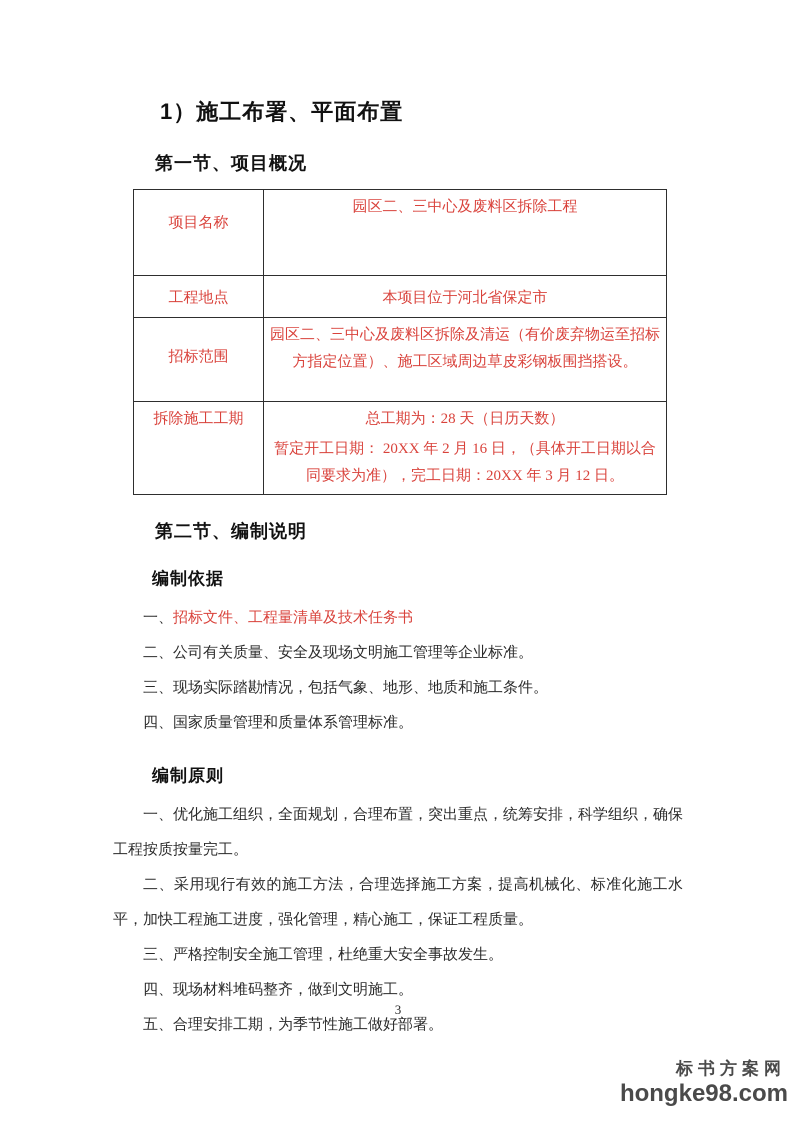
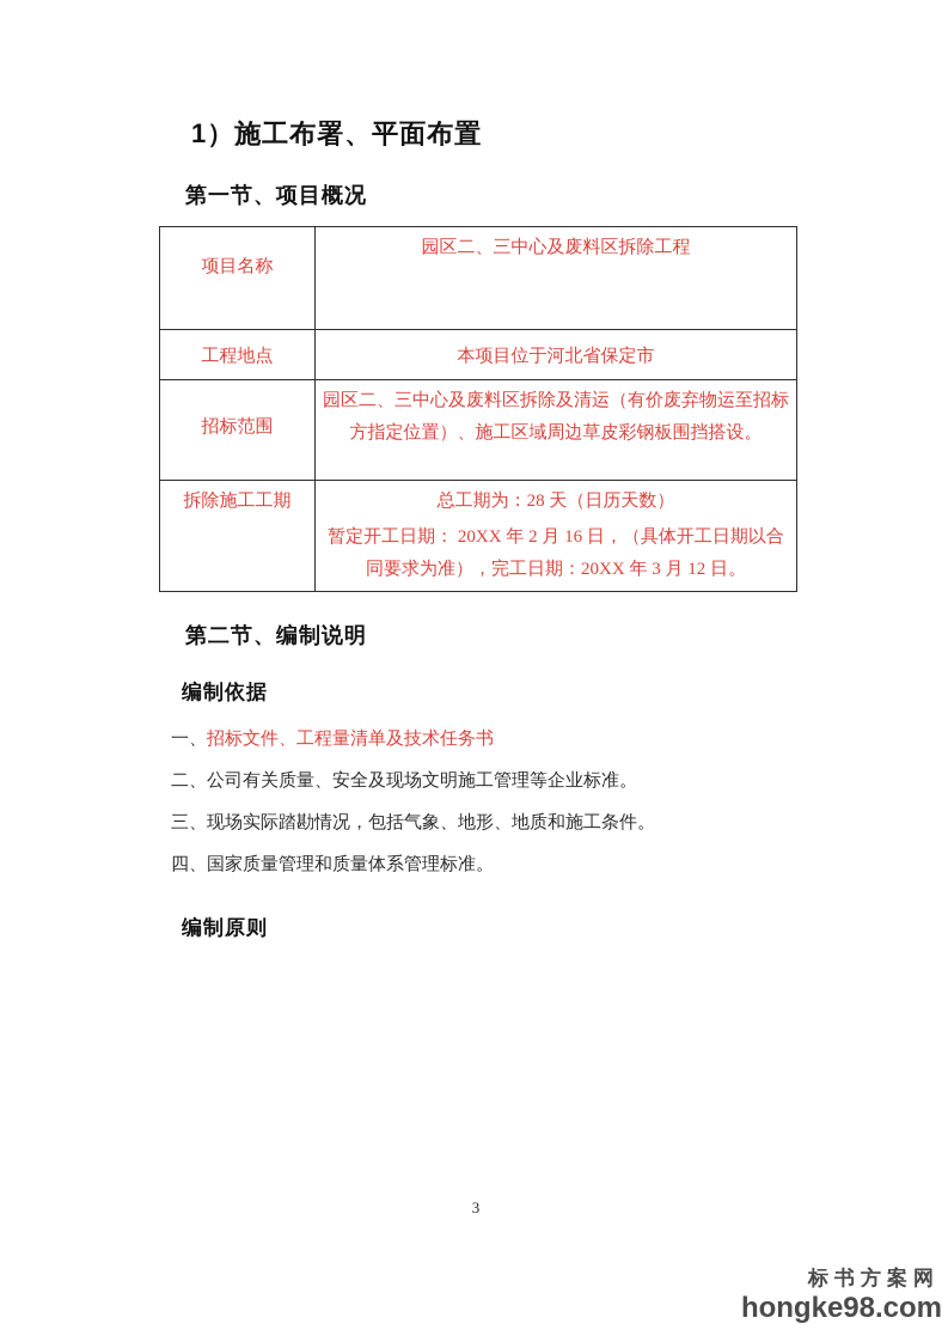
  1）施工布署、平面布置
  第一节、项目概况
  项目名称	园区二、三中心及废料区拆除工程
  工程地点	本项目位于河北省保定市
  招标范围	园区二、三中心及废料区拆除及清运（有价废弃物运至招标方指定位置）、施工区域周边草皮彩钢板围挡搭设。
  拆除施工工期	总工期为：28 天（日历天数） 暂定开工日期： 20XX 年 2 月 16 日，（具体开工日期以合同要求为准），完工日期：20XX 年 3 月 12 日。
  第二节、编制说明
  编制依据
  一、招标文件、工程量清单及技术任务书
  二、公司有关质量、安全及现场文明施工管理等企业标准。
  三、现场实际踏勘情况，包括气象、地形、地质和施工条件。
  四、国家质量管理和质量体系管理标准。
  编制原则
- 一、优化施工组织，全面规划，合理布置，突出重点，统筹安排，科学组织，确保工程按质按量完工。
- 二、采用现行有效的施工方法，合理选择施工方案，提高机械化、标准化施工水平，加快工程施工进度，强化管理，精心施工，保证工程质量。
- 三、严格控制安全施工管理，杜绝重大安全事故发生。
- 四、现场材料堆码整齐，做到文明施工。
- 五、合理安排工期，为季节性施工做好部署。
  3
  标书方案网
  hongke98.com
